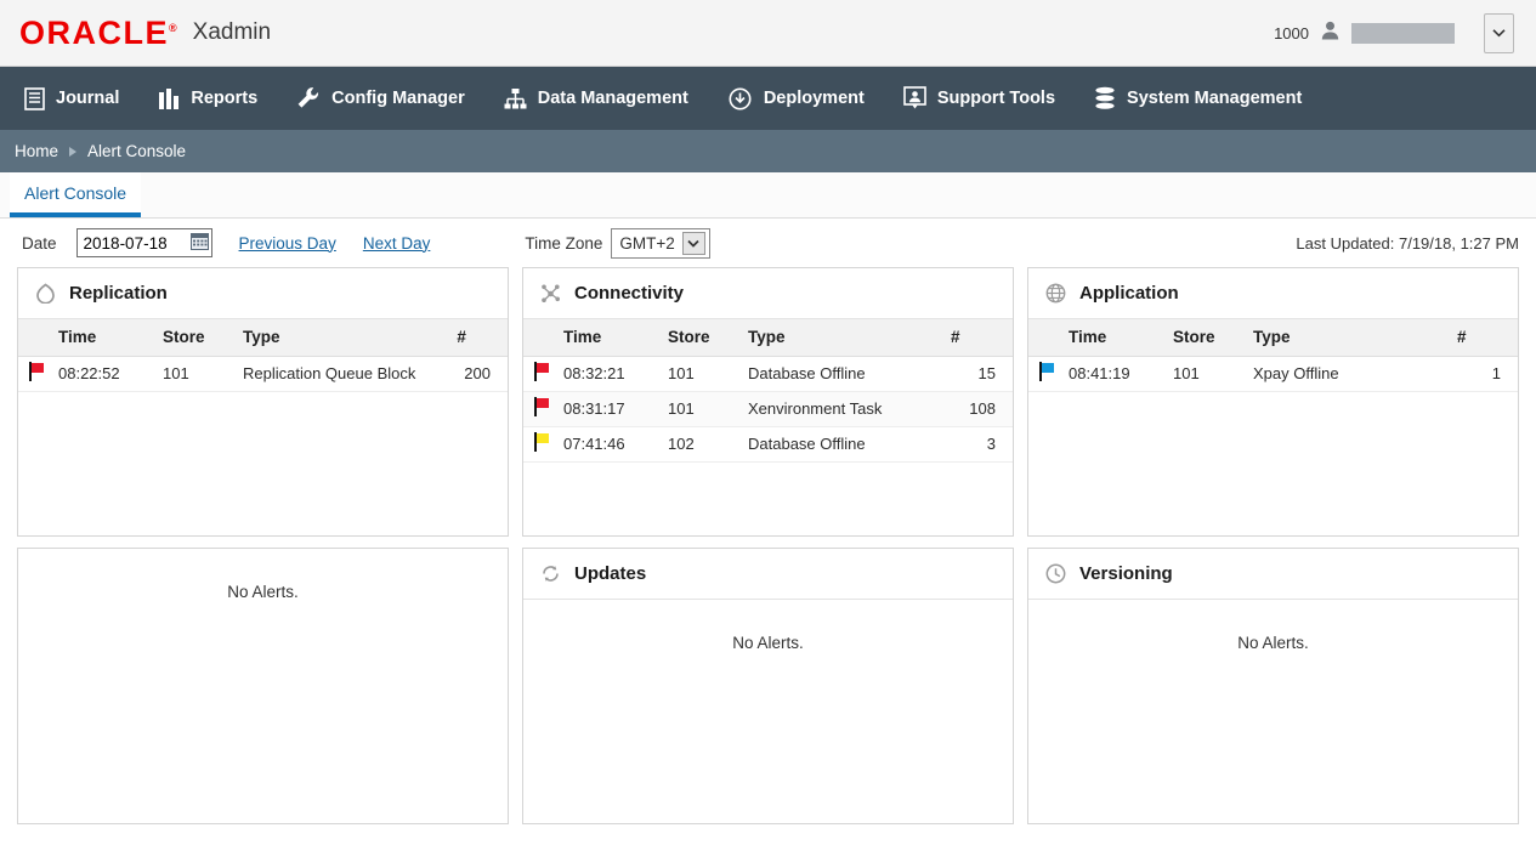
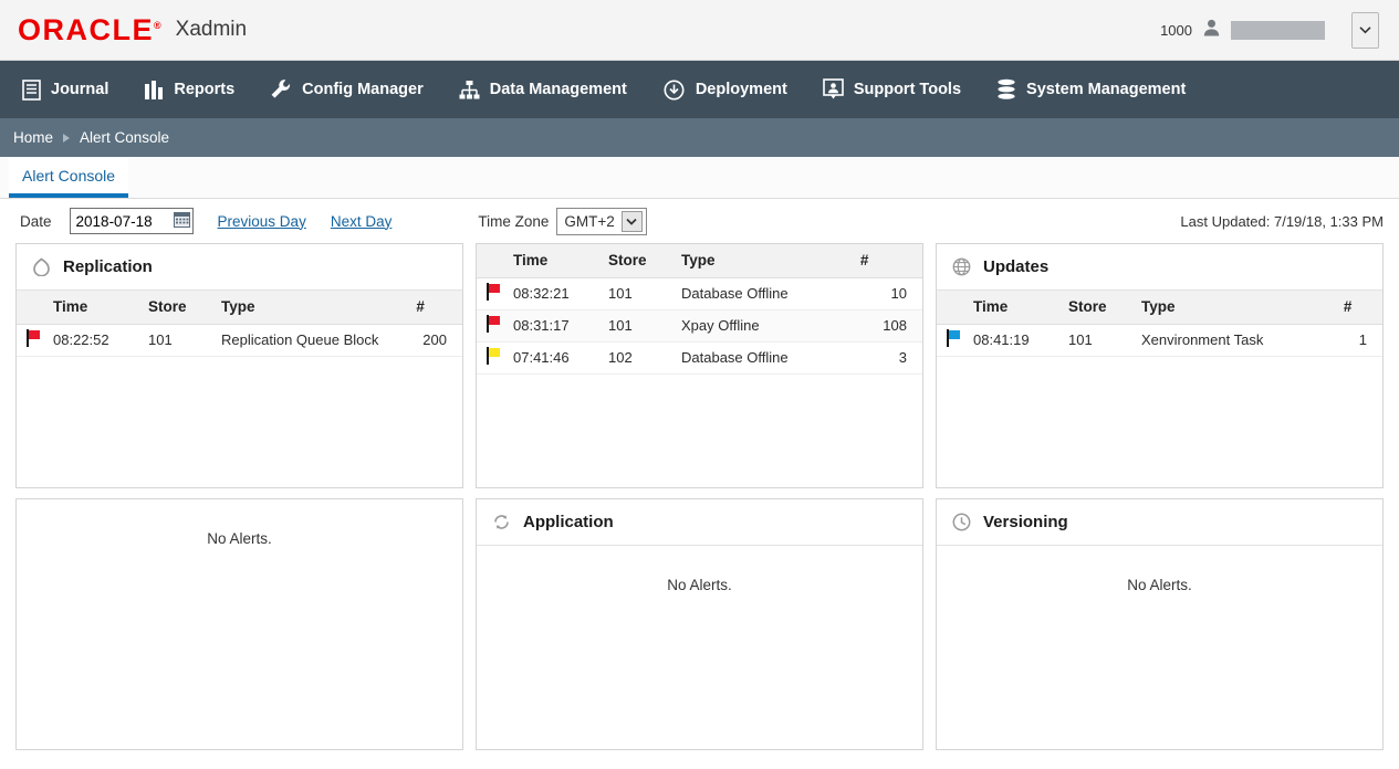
  ORACLE®
  Xadmin
  1000
  Journal
  Reports
  Config Manager
  Data Management
  Deployment
  Support Tools
  System Management
  Home
  Alert Console
  Alert Console
  Date
  2018-07-18
  Previous Day
  Next Day
  Time Zone
  GMT+2
- Last Updated: 7/19/18, 1:27 PM
+ Last Updated: 7/19/18, 1:33 PM
  Replication
  	Time	Store	Type	#
  	08:22:52	101	Replication Queue Block	200
- Connectivity
  	Time	Store	Type	#
- 	08:32:21	101	Database Offline	15
+ 	08:32:21	101	Database Offline	10
- 	08:31:17	101	Xenvironment Task	108
+ 	08:31:17	101	Xpay Offline	108
  	07:41:46	102	Database Offline	3
- Application
+ Updates
  	Time	Store	Type	#
- 	08:41:19	101	Xpay Offline	1
+ 	08:41:19	101	Xenvironment Task	1
  No Alerts.
- Updates
+ Application
  No Alerts.
  Versioning
  No Alerts.
